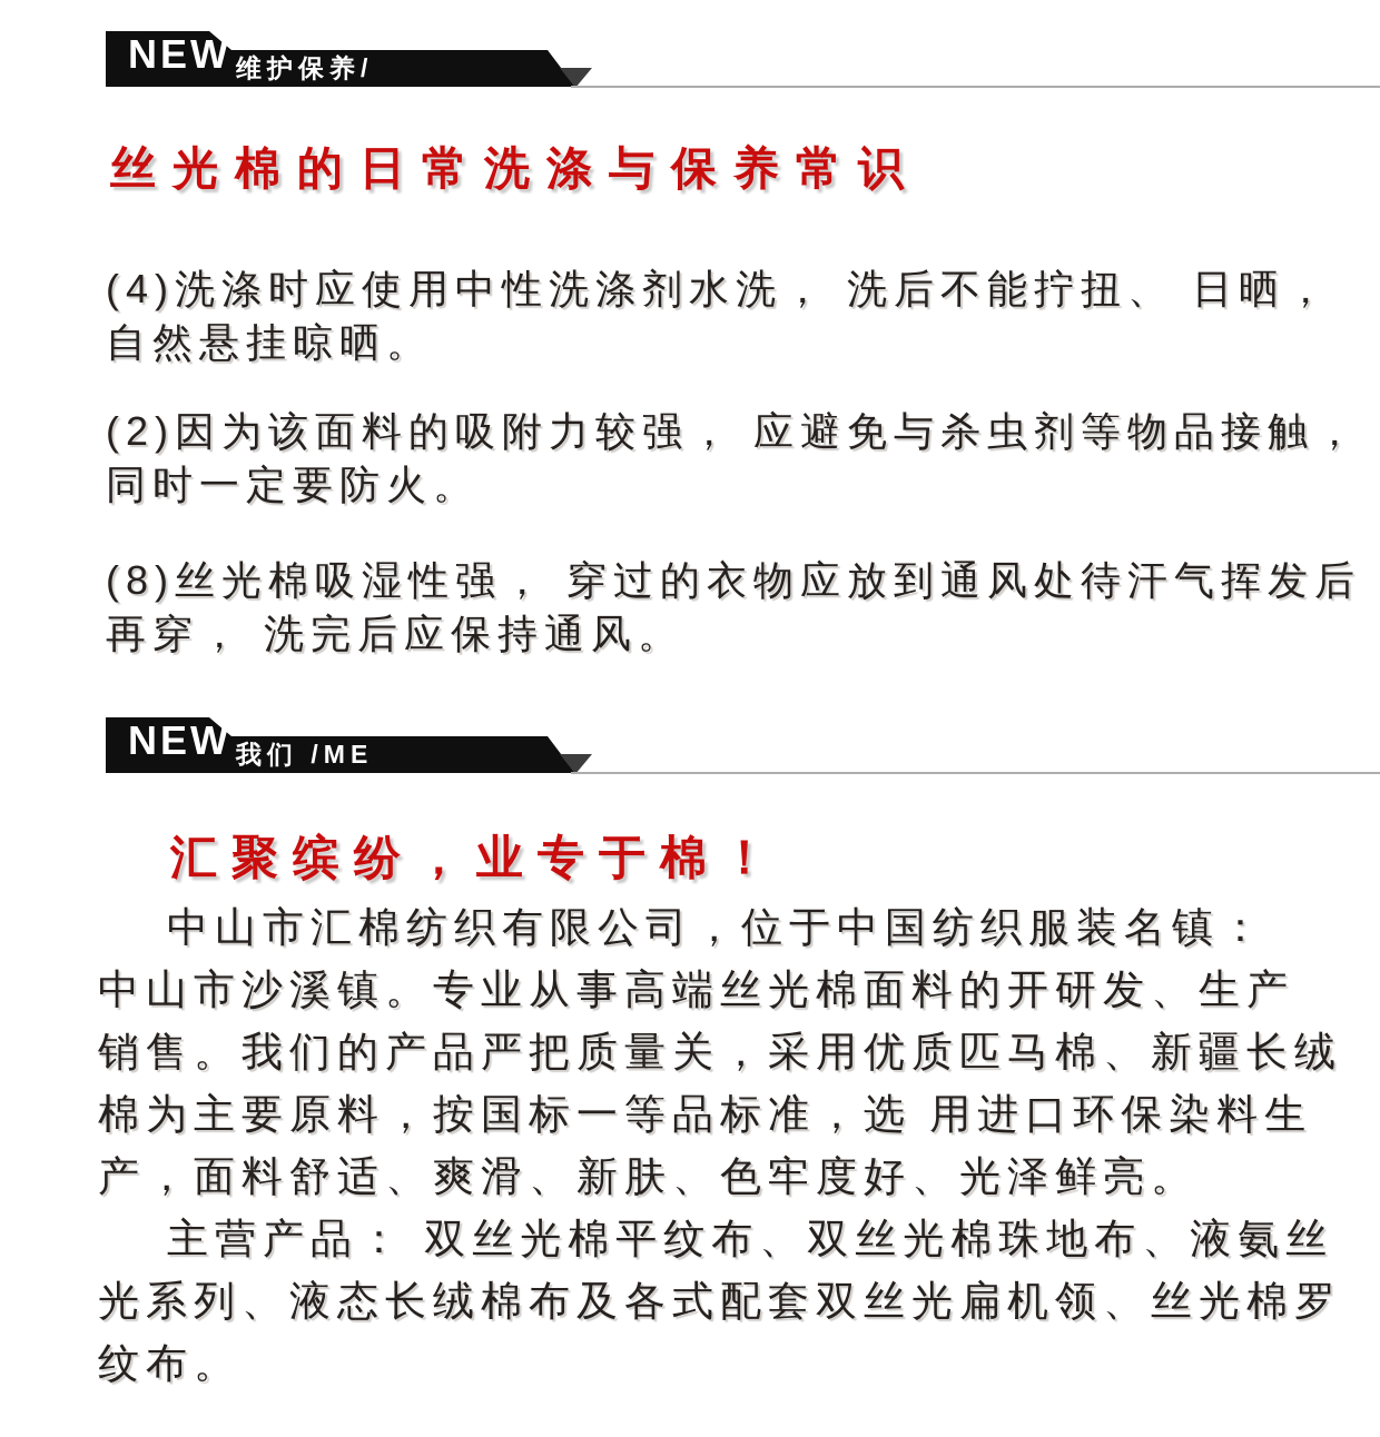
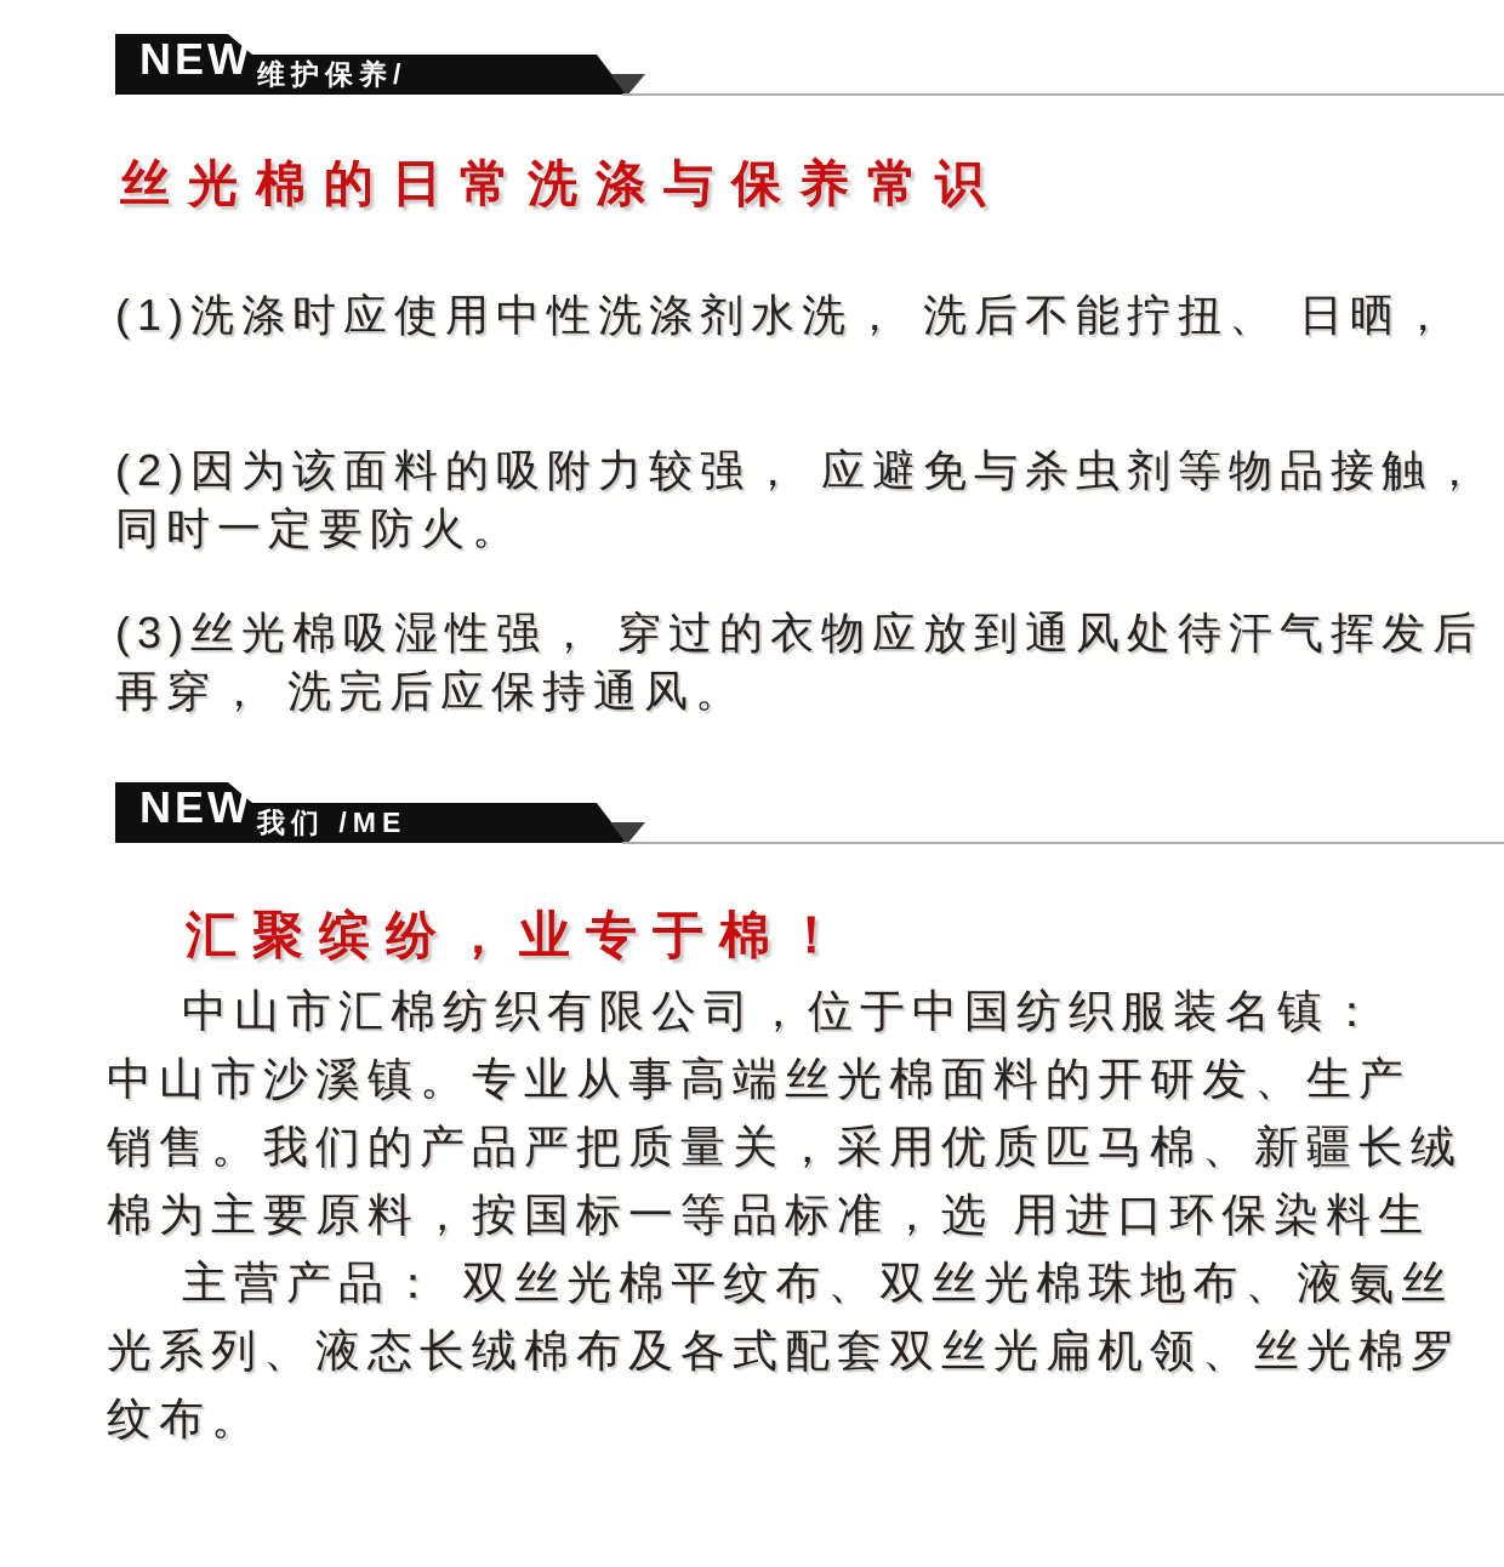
  NEW
  维护保养/
  丝光棉的日常洗涤与保养常识
- (4)洗涤时应使用中性洗涤剂水洗， 洗后不能拧扭、 日晒，
+ (1)洗涤时应使用中性洗涤剂水洗， 洗后不能拧扭、 日晒，
- 自然悬挂晾晒。
  (2)因为该面料的吸附力较强， 应避免与杀虫剂等物品接触，
  同时一定要防火。
- (8)丝光棉吸湿性强， 穿过的衣物应放到通风处待汗气挥发后
+ (3)丝光棉吸湿性强， 穿过的衣物应放到通风处待汗气挥发后
  再穿， 洗完后应保持通风。
  NEW
  我们 /ME
  汇聚缤纷，业专于棉！
  中山市汇棉纺织有限公司，位于中国纺织服装名镇：
  中山市沙溪镇。专业从事高端丝光棉面料的开研发、生产
  销售。我们的产品严把质量关，采用优质匹马棉、新疆长绒
  棉为主要原料，按国标一等品标准，选 用进口环保染料生
- 产，面料舒适、爽滑、新肤、色牢度好、光泽鲜亮。
  主营产品： 双丝光棉平纹布、双丝光棉珠地布、液氨丝
  光系列、液态长绒棉布及各式配套双丝光扁机领、丝光棉罗
  纹布。
